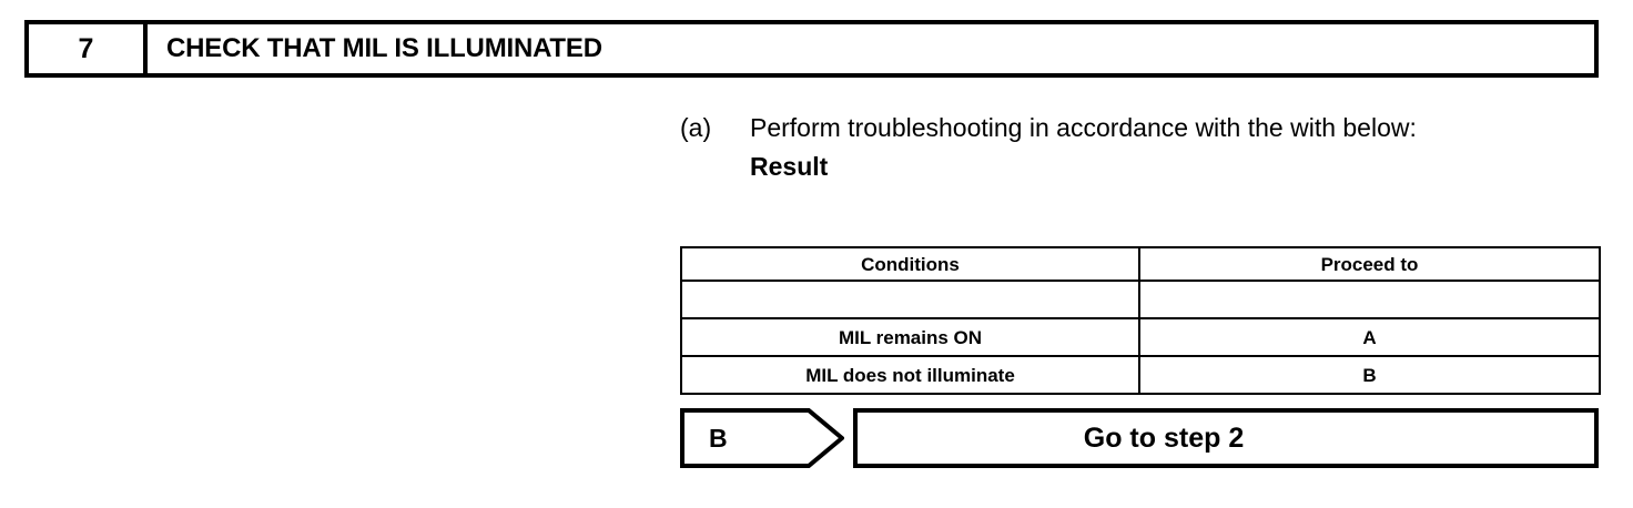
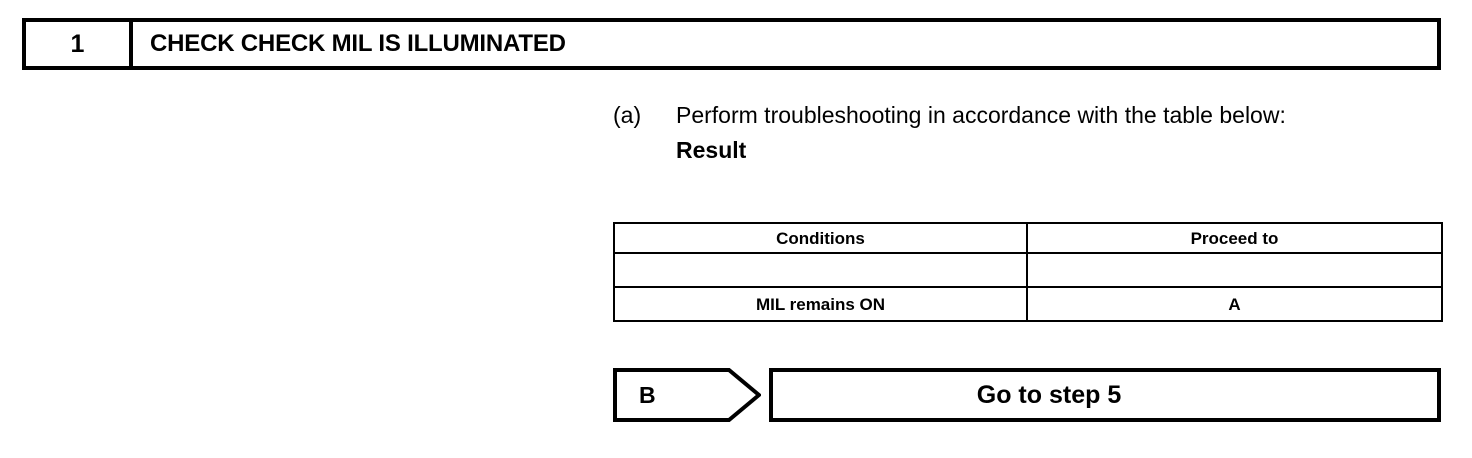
- 7
+ 1
- CHECK THAT MIL IS ILLUMINATED
+ CHECK CHECK MIL IS ILLUMINATED
  (a)
- Perform troubleshooting in accordance with the with below:
+ Perform troubleshooting in accordance with the table below:
  Result
  Conditions	Proceed to
  MIL remains ON	A
- MIL does not illuminate	B
  B
- Go to step 2
+ Go to step 5
